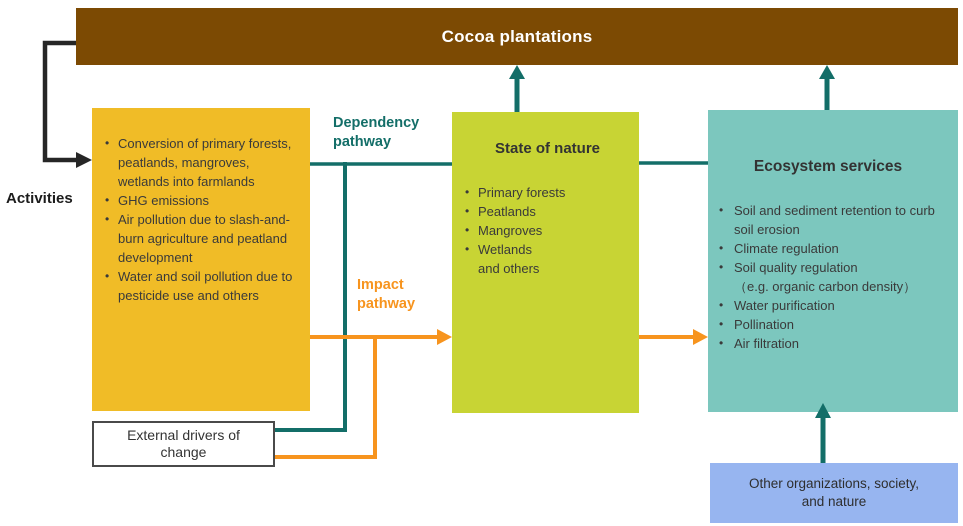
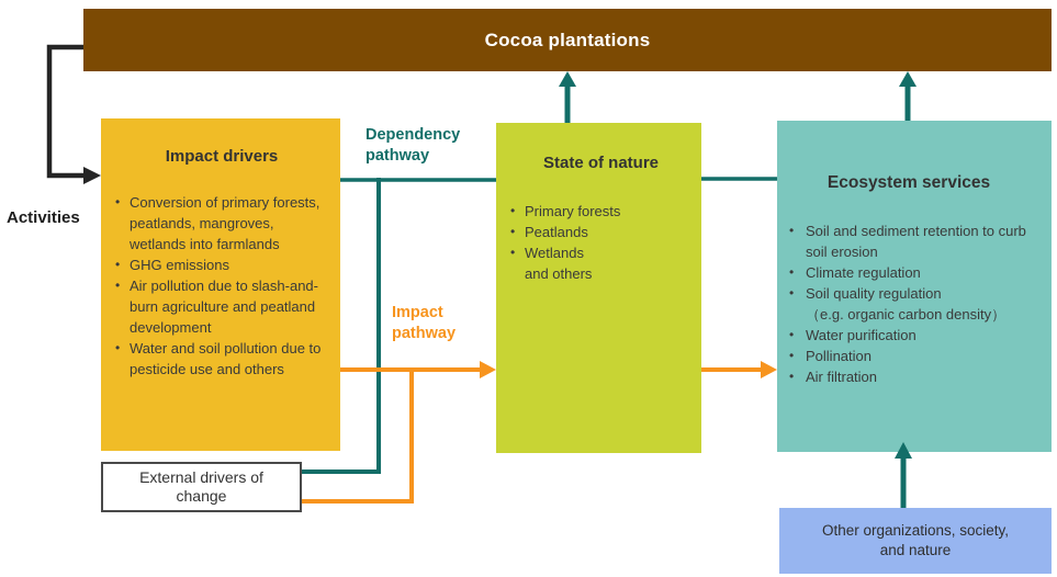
  Cocoa plantations
  Activities
+ Impact drivers
  Conversion of primary forests, peatlands, mangroves, wetlands into farmlands
  GHG emissions
  Air pollution due to slash-and-burn agriculture and peatland development
  Water and soil pollution due to pesticide use and others
  Dependency
  pathway
  Impact
  pathway
  State of nature
  Primary forests
  Peatlands
- Mangroves
  Wetlands
  and others
  Ecosystem services
  Soil and sediment retention to curb soil erosion
  Climate regulation
  Soil quality regulation
  （e.g. organic carbon density）
  Water purification
  Pollination
  Air filtration
  External drivers of
  change
  Other organizations, society,
  and nature
